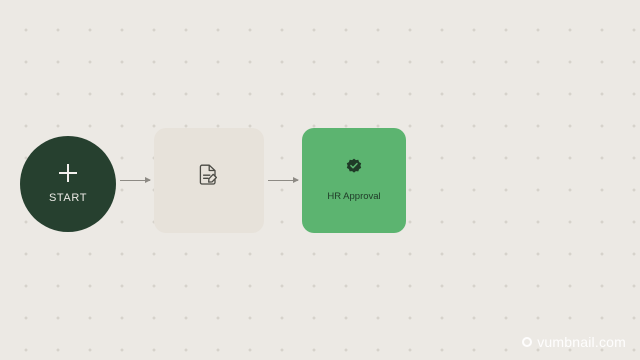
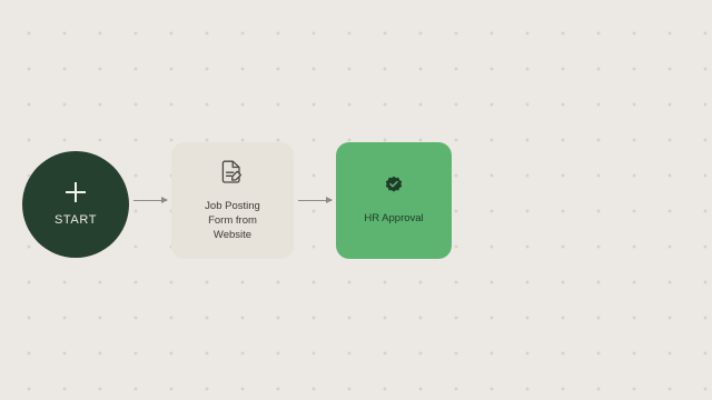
  START
+ Job Posting
+ Form from
+ Website
  HR Approval
- vumbnail.com
